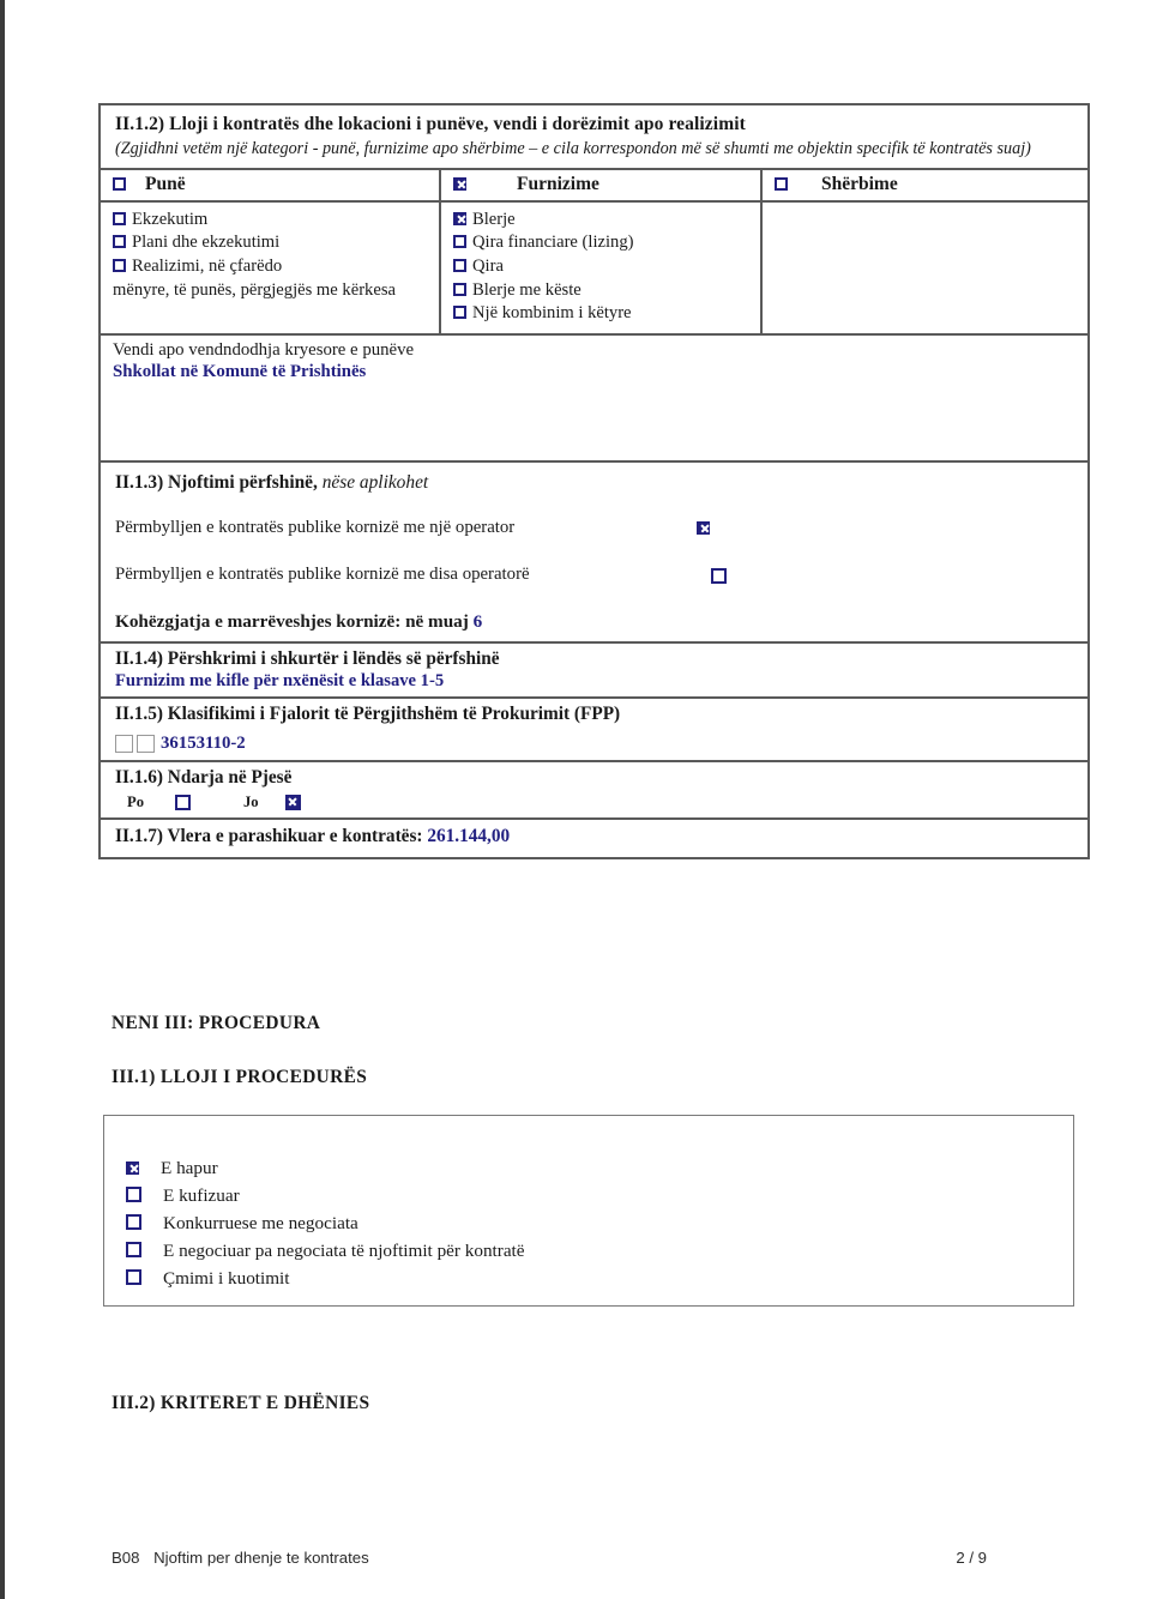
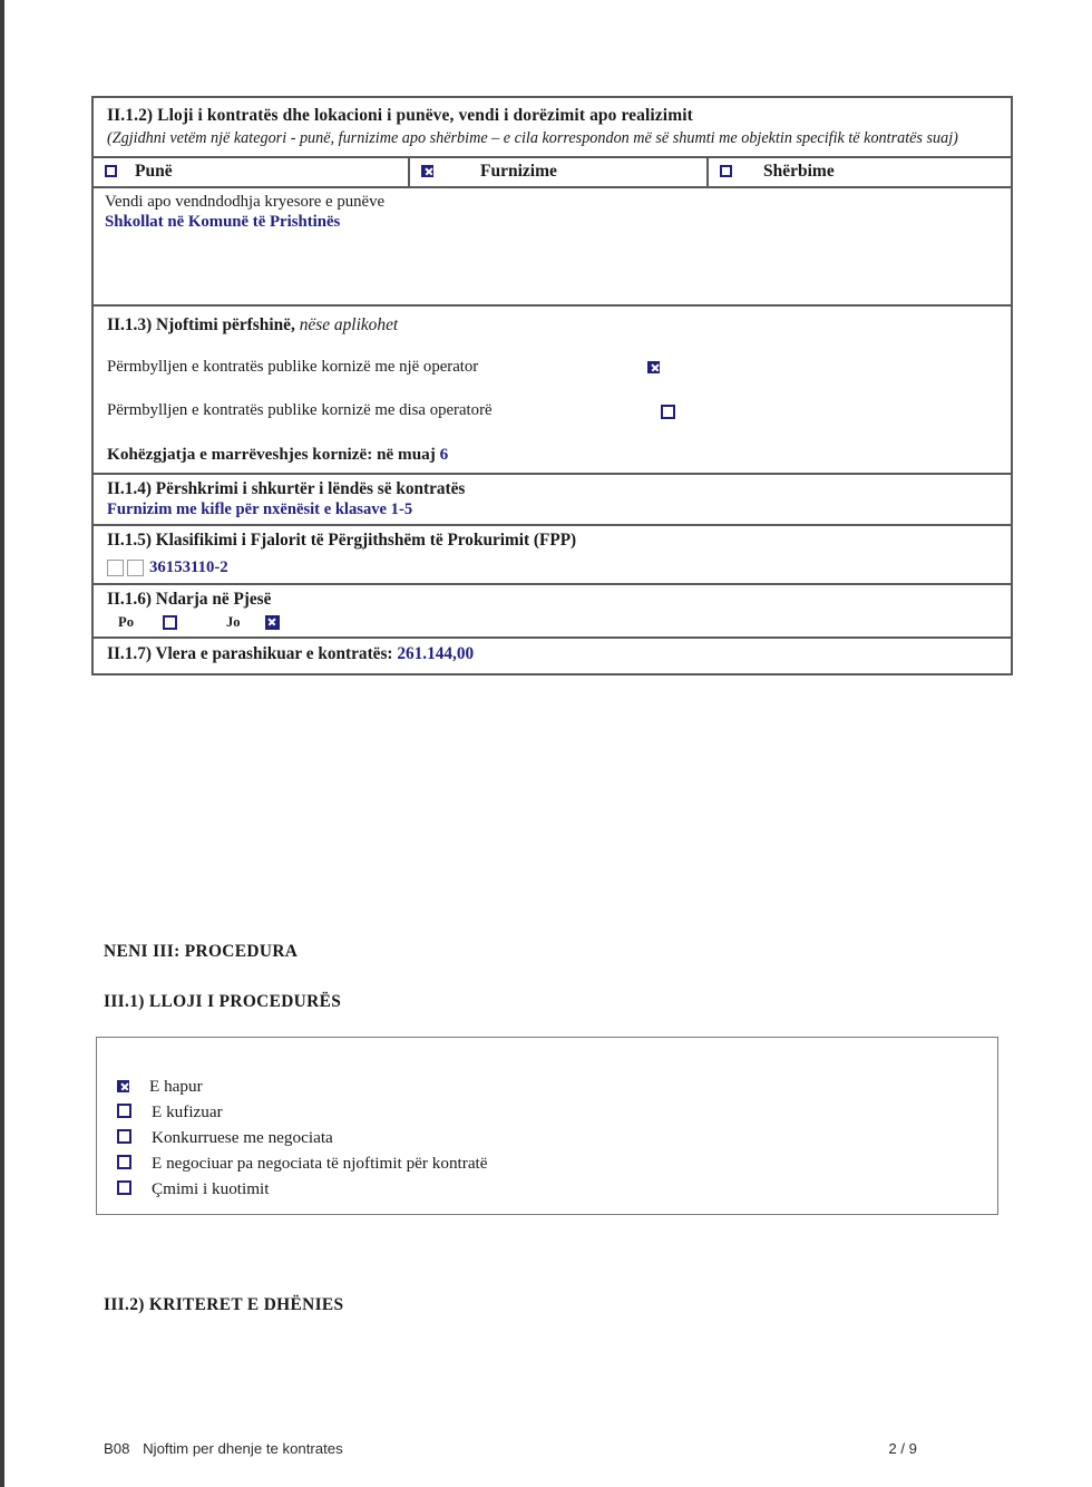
  II.1.2) Lloji i kontratës dhe lokacioni i punëve, vendi i dorëzimit apo realizimit
  (Zgjidhni vetëm një kategori - punë, furnizime apo shërbime – e cila korrespondon më së shumti me objektin specifik të kontratës suaj)
  Punë
  Furnizime
  Shërbime
- Ekzekutim
- Plani dhe ekzekutimi
- Realizimi, në çfarëdo
- mënyre, të punës, përgjegjës me kërkesa
- Blerje
- Qira financiare (lizing)
- Qira
- Blerje me këste
- Një kombinim i këtyre
  Vendi apo vendndodhja kryesore e punëve
  Shkollat në Komunë të Prishtinës
  II.1.3) Njoftimi përfshinë, nëse aplikohet
  Përmbylljen e kontratës publike kornizë me një operator
  Përmbylljen e kontratës publike kornizë me disa operatorë
  Kohëzgjatja e marrëveshjes kornizë: në muaj 6
- II.1.4) Përshkrimi i shkurtër i lëndës së përfshinë
+ II.1.4) Përshkrimi i shkurtër i lëndës së kontratës
  Furnizim me kifle për nxënësit e klasave 1-5
  II.1.5) Klasifikimi i Fjalorit të Përgjithshëm të Prokurimit (FPP)
  36153110-2
  II.1.6) Ndarja në Pjesë
  Po
  Jo
  II.1.7) Vlera e parashikuar e kontratës: 261.144,00
  NENI III: PROCEDURA
  III.1) LLOJI I PROCEDURËS
  E hapur
  E kufizuar
  Konkurruese me negociata
  E negociuar pa negociata të njoftimit për kontratë
  Çmimi i kuotimit
  III.2) KRITERET E DHËNIES
  B08 Njoftim per dhenje te kontrates
  2 / 9
